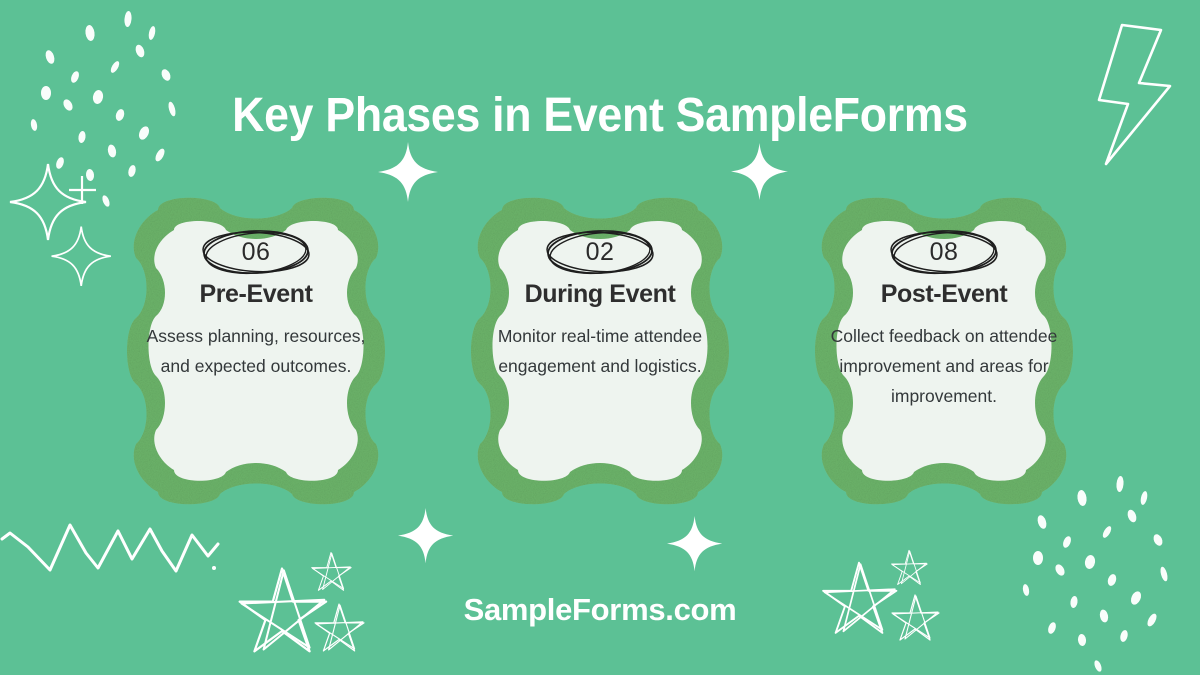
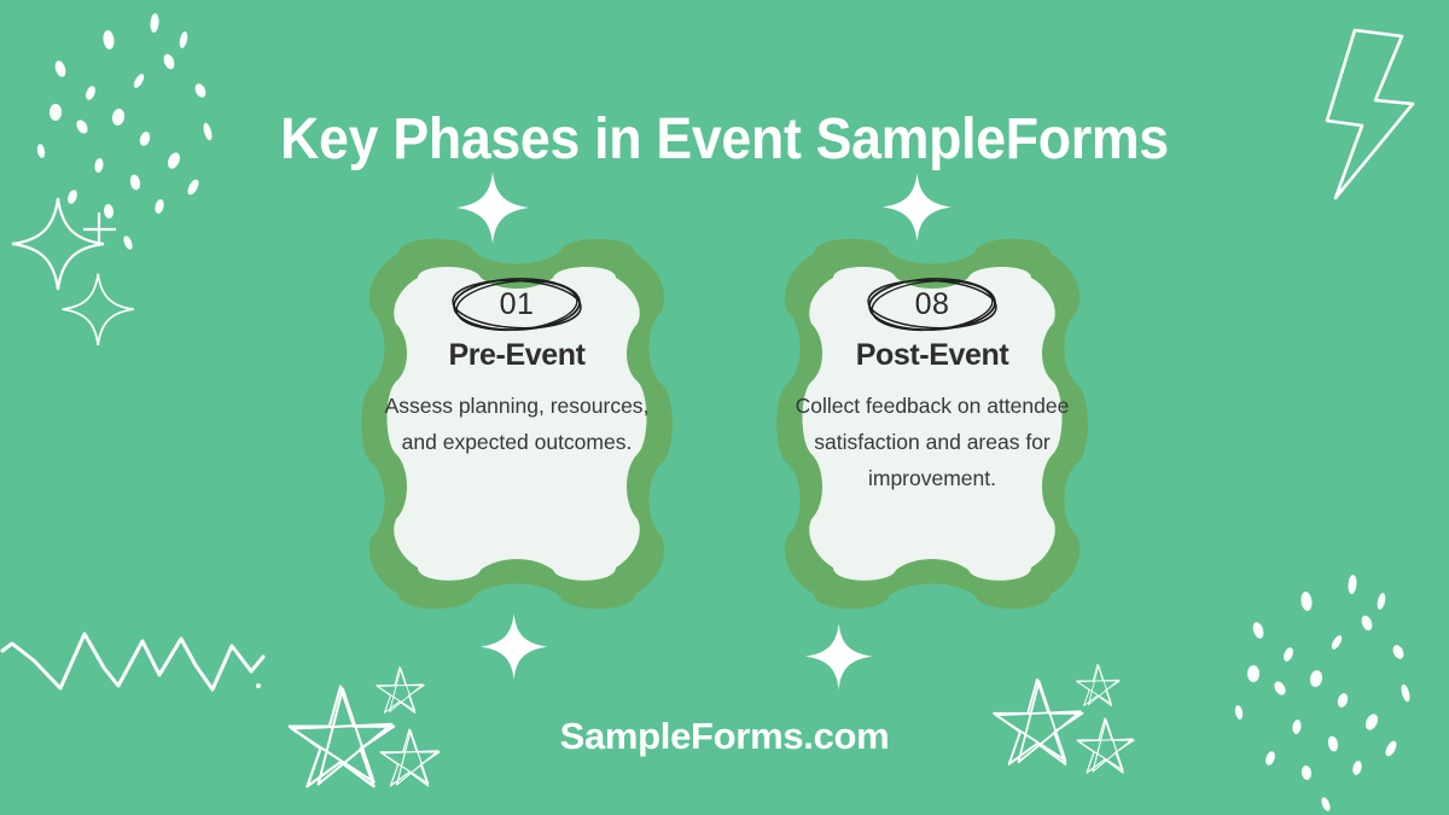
  Key Phases in Event SampleForms
- 06
+ 01
  Pre-Event
  Assess planning, resources, and expected outcomes.
- 02
- During Event
- Monitor real-time attendee engagement and logistics.
  08
  Post-Event
- Collect feedback on attendee improvement and areas for improvement.
+ Collect feedback on attendee satisfaction and areas for improvement.
  SampleForms.com
